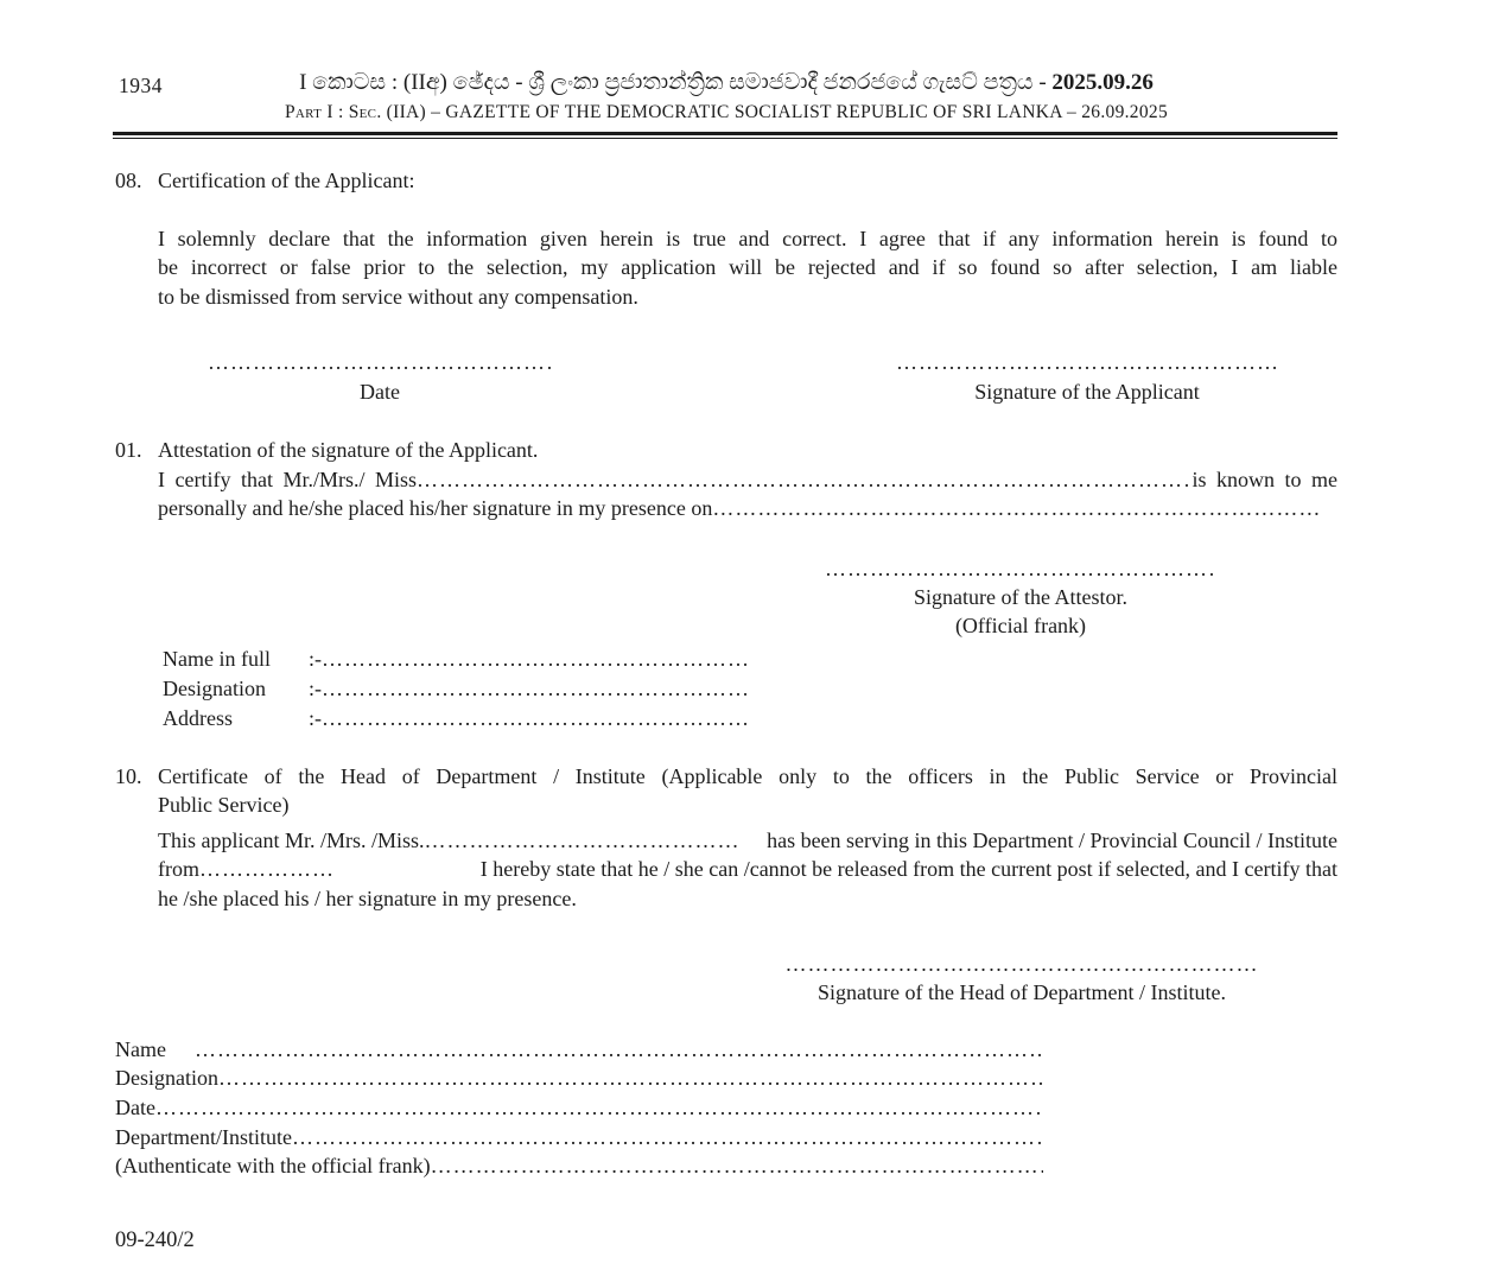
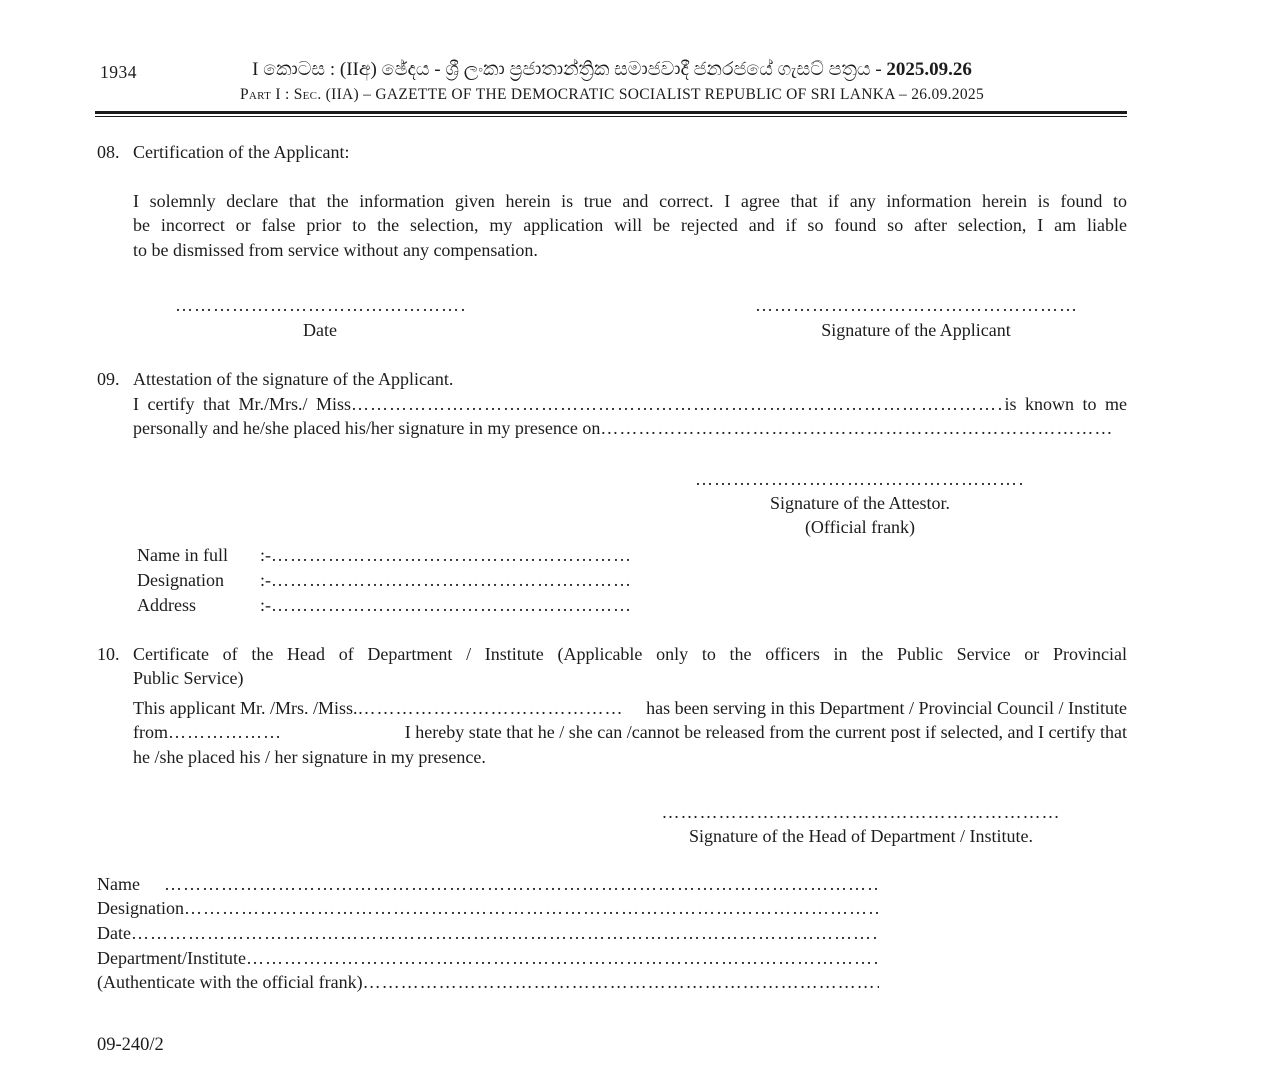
  1934
  I කොටස : (IIඅ) ඡේදය - ශ්‍රී ලංකා ප්‍රජාතාන්ත්‍රික සමාජවාදී ජනරජයේ ගැසට් පත්‍රය - 2025.09.26
  Part I : Sec. (IIA) – GAZETTE OF THE DEMOCRATIC SOCIALIST REPUBLIC OF SRI LANKA – 26.09.2025
  08.
  Certification of the Applicant:
  I solemnly declare that the information given herein is true and correct. I agree that if any information herein is found to
  be incorrect or false prior to the selection, my application will be rejected and if so found so after selection, I am liable
  to be dismissed from service without any compensation.
  ………………………………………
  Date
  ……………………………………………
  Signature of the Applicant
- 01.
+ 09.
  Attestation of the signature of the Applicant.
  I certify that Mr./Mrs./ Miss
  …………………………………………………………………………………………
  is known to me
  personally and he/she placed his/her signature in my presence on
  ………………………………………………………………………
  ……………………………………………
  Signature of the Attestor.
  (Official frank)
  Name in full
  :-
  …………………………………………………
  Designation
  :-
  …………………………………………………
  Address
  :-
  …………………………………………………
  10.
  Certificate of the Head of Department / Institute (Applicable only to the officers in the Public Service or Provincial
  Public Service)
  This applicant Mr. /Mrs. /Miss.
  ……………………………………
  has been serving in this Department / Provincial Council / Institute
  from
  ………………
  I hereby state that he / she can /cannot be released from the current post if selected, and I certify that
  he /she placed his / her signature in my presence.
  ………………………………………………………
  Signature of the Head of Department / Institute.
  Name
  ……………………………………………………………………………………………………
  Designation
  …………………………………………………………………………………………………
  Date
  ………………………………………………………………………………………………………
  Department/Institute
  ………………………………………………………………………………………
  (Authenticate with the official frank)
  ………………………………………………………………………
  09-240/2
